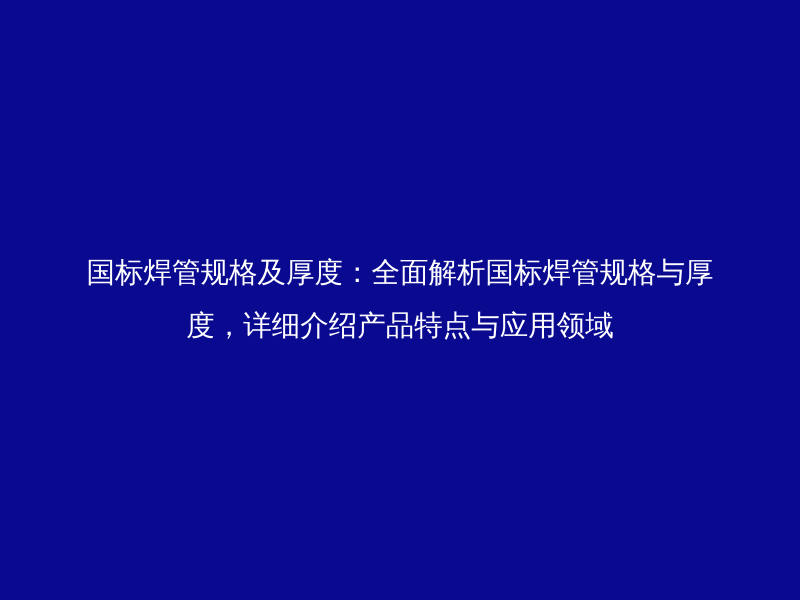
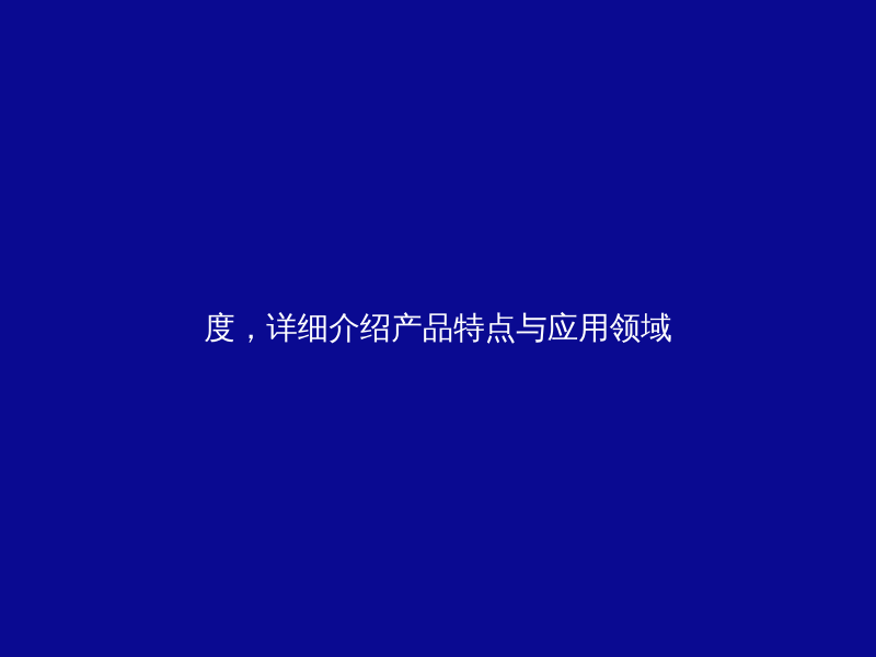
- 国标焊管规格及厚度：全面解析国标焊管规格与厚
  度，详细介绍产品特点与应用领域
